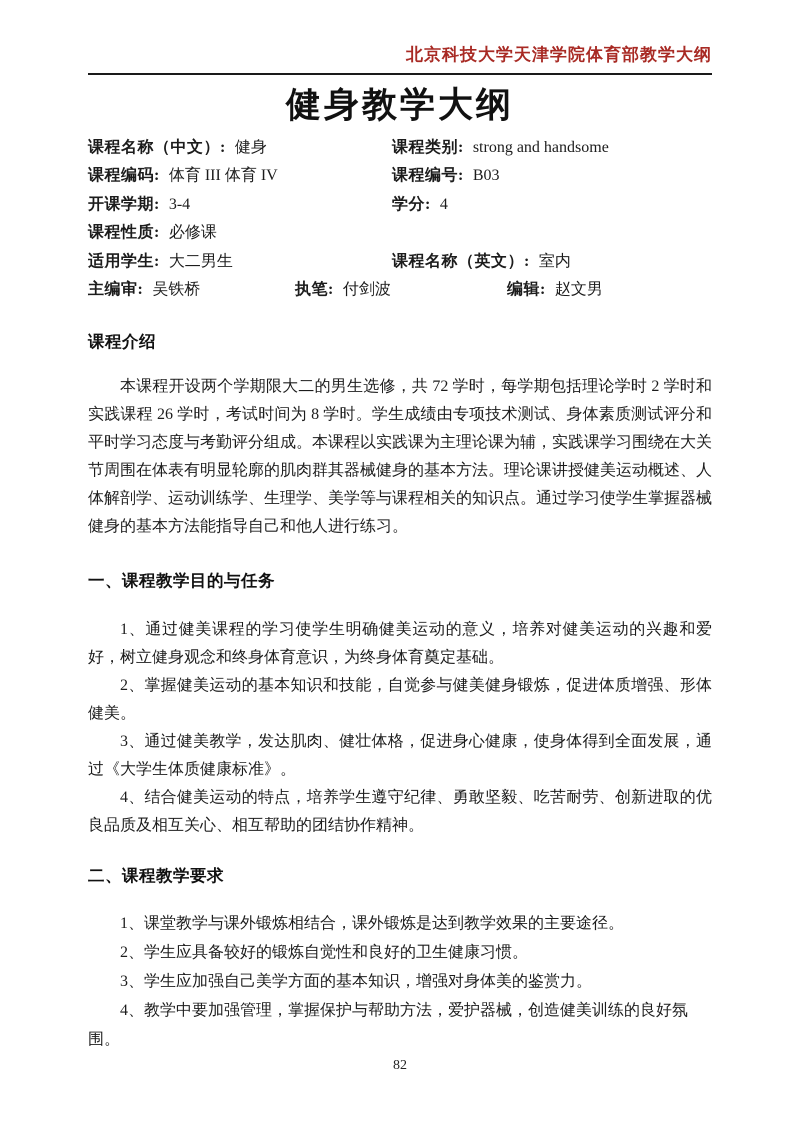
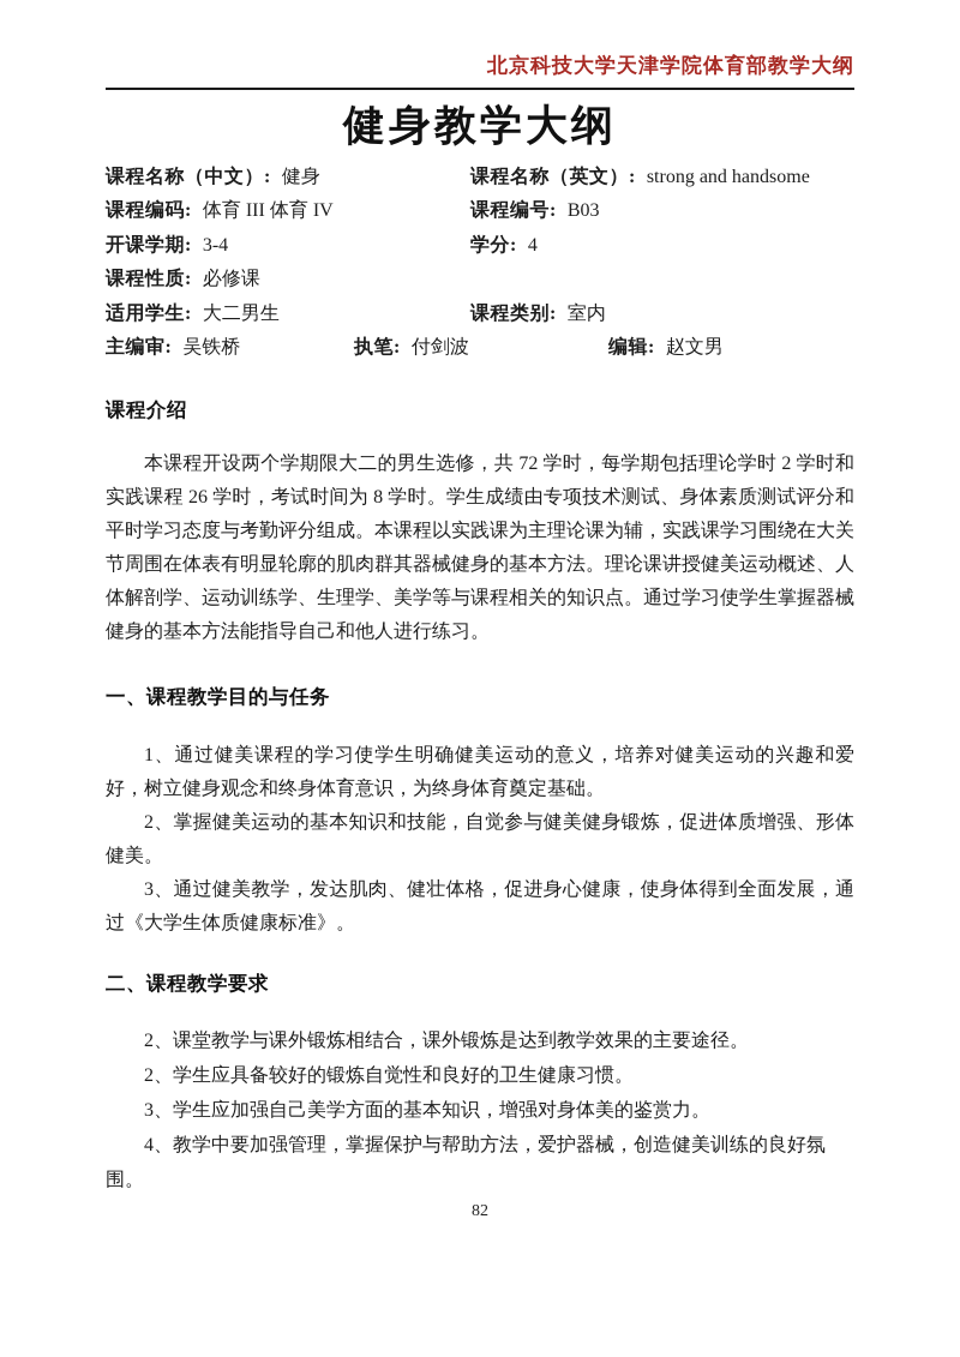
  北京科技大学天津学院体育部教学大纲
  健身教学大纲
  课程名称（中文）: 健身
- 课程类别: strong and handsome
+ 课程名称（英文）: strong and handsome
  课程编码: 体育 III 体育 IV
  课程编号: B03
  开课学期: 3-4
  学分: 4
  课程性质: 必修课
  适用学生: 大二男生
- 课程名称（英文）: 室内
+ 课程类别: 室内
  主编审: 吴铁桥
  执笔: 付剑波
  编辑: 赵文男
  课程介绍
  本课程开设两个学期限大二的男生选修，共 72 学时，每学期包括理论学时 2 学时和实践课程 26 学时，考试时间为 8 学时。学生成绩由专项技术测试、身体素质测试评分和平时学习态度与考勤评分组成。本课程以实践课为主理论课为辅，实践课学习围绕在大关节周围在体表有明显轮廓的肌肉群其器械健身的基本方法。理论课讲授健美运动概述、人体解剖学、运动训练学、生理学、美学等与课程相关的知识点。通过学习使学生掌握器械健身的基本方法能指导自己和他人进行练习。
  一、课程教学目的与任务
  1、通过健美课程的学习使学生明确健美运动的意义，培养对健美运动的兴趣和爱好，树立健身观念和终身体育意识，为终身体育奠定基础。
  2、掌握健美运动的基本知识和技能，自觉参与健美健身锻炼，促进体质增强、形体健美。
  3、通过健美教学，发达肌肉、健壮体格，促进身心健康，使身体得到全面发展，通过《大学生体质健康标准》。
- 4、结合健美运动的特点，培养学生遵守纪律、勇敢坚毅、吃苦耐劳、创新进取的优良品质及相互关心、相互帮助的团结协作精神。
  二、课程教学要求
- 1、课堂教学与课外锻炼相结合，课外锻炼是达到教学效果的主要途径。
+ 2、课堂教学与课外锻炼相结合，课外锻炼是达到教学效果的主要途径。
  2、学生应具备较好的锻炼自觉性和良好的卫生健康习惯。
  3、学生应加强自己美学方面的基本知识，增强对身体美的鉴赏力。
  4、教学中要加强管理，掌握保护与帮助方法，爱护器械，创造健美训练的良好氛围。
  82
